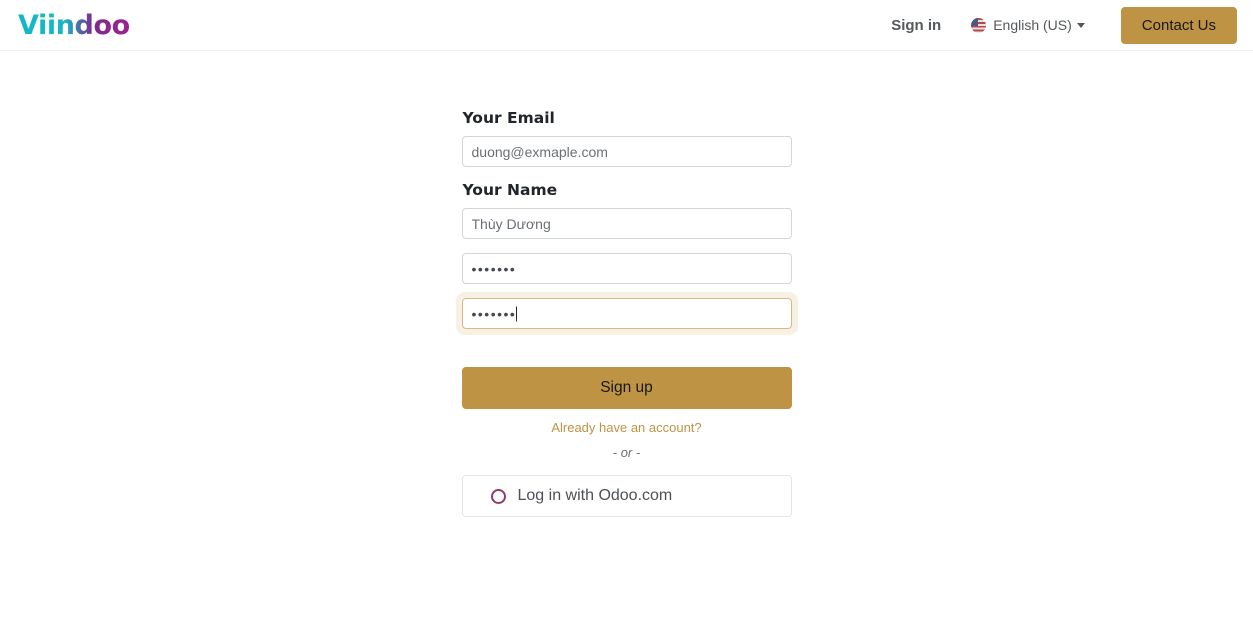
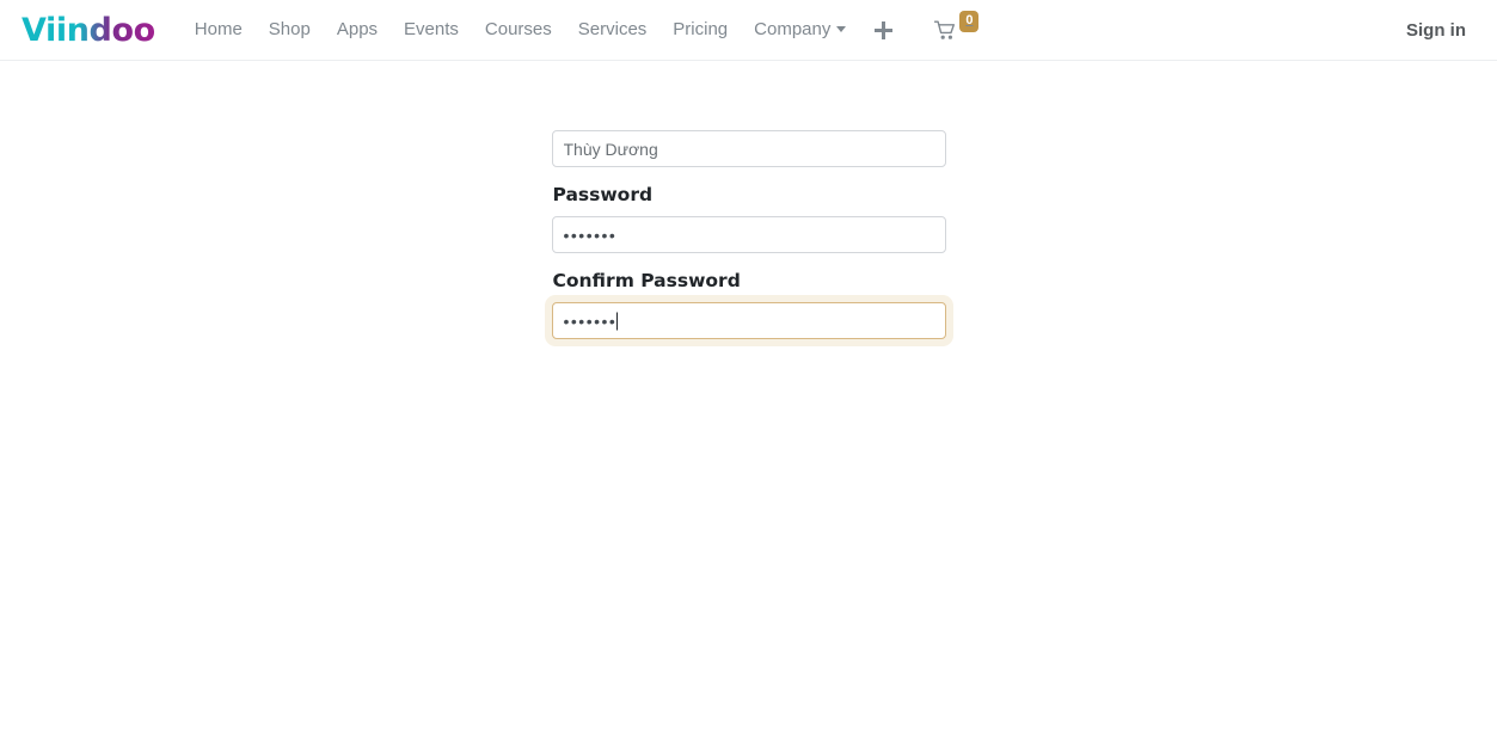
  Viindoo
+ Home
+ Shop
+ Apps
+ Events
+ Courses
+ Services
+ Pricing
+ Company
+ 0
  Sign in
- English (US)
- Contact Us
- Your Email
- duong@exmaple.com
- Your Name
  Thùy Dương
+ Password
  •••••••
+ Confirm Password
  •••••••
- Sign up
- Already have an account?
- - or -
- Log in with Odoo.com
